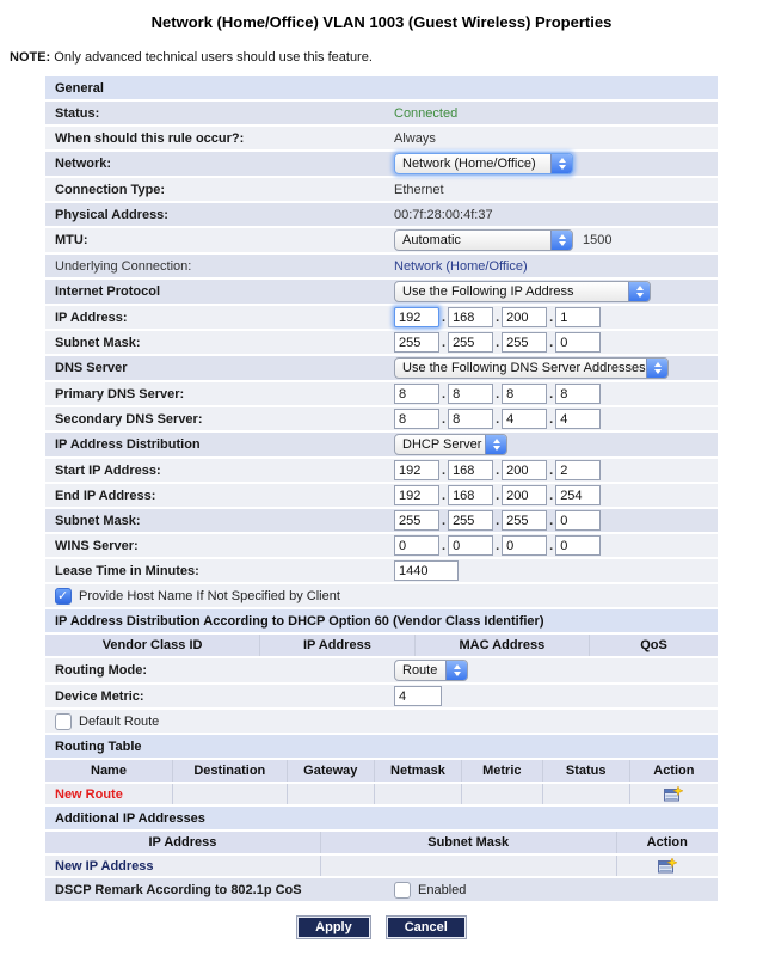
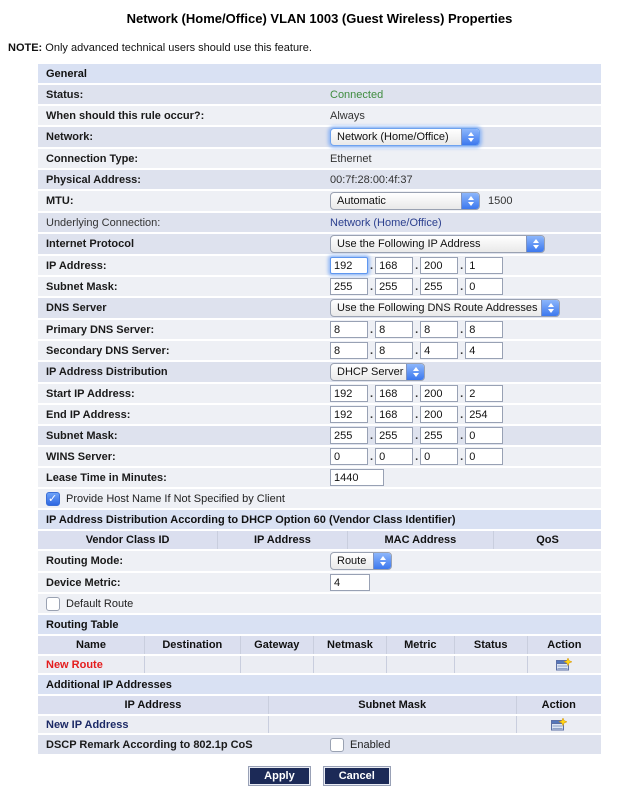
  Network (Home/Office) VLAN 1003 (Guest Wireless) Properties
  NOTE: Only advanced technical users should use this feature.
  General
  Status:
  Connected
  When should this rule occur?:
  Always
  Network:
  Network (Home/Office)
  Connection Type:
  Ethernet
  Physical Address:
  00:7f:28:00:4f:37
  MTU:
  Automatic
  1500
  Underlying Connection:
  Network (Home/Office)
  Internet Protocol
  Use the Following IP Address
  IP Address:
  192
  168
  200
  1
  Subnet Mask:
  255
  255
  255
  0
  DNS Server
- Use the Following DNS Server Addresses
+ Use the Following DNS Route Addresses
  Primary DNS Server:
  8
  8
  8
  8
  Secondary DNS Server:
  8
  8
  4
  4
  IP Address Distribution
  DHCP Server
  Start IP Address:
  192
  168
  200
  2
  End IP Address:
  192
  168
  200
  254
  Subnet Mask:
  255
  255
  255
  0
  WINS Server:
  0
  0
  0
  0
  Lease Time in Minutes:
  1440
  Provide Host Name If Not Specified by Client
  IP Address Distribution According to DHCP Option 60 (Vendor Class Identifier)
  Vendor Class ID
  IP Address
  MAC Address
  QoS
  Routing Mode:
  Route
  Device Metric:
  4
  Default Route
  Routing Table
  Name
  Destination
  Gateway
  Netmask
  Metric
  Status
  Action
  New Route
  Additional IP Addresses
  IP Address
  Subnet Mask
  Action
  New IP Address
  DSCP Remark According to 802.1p CoS
  Enabled
  Apply
  Cancel
